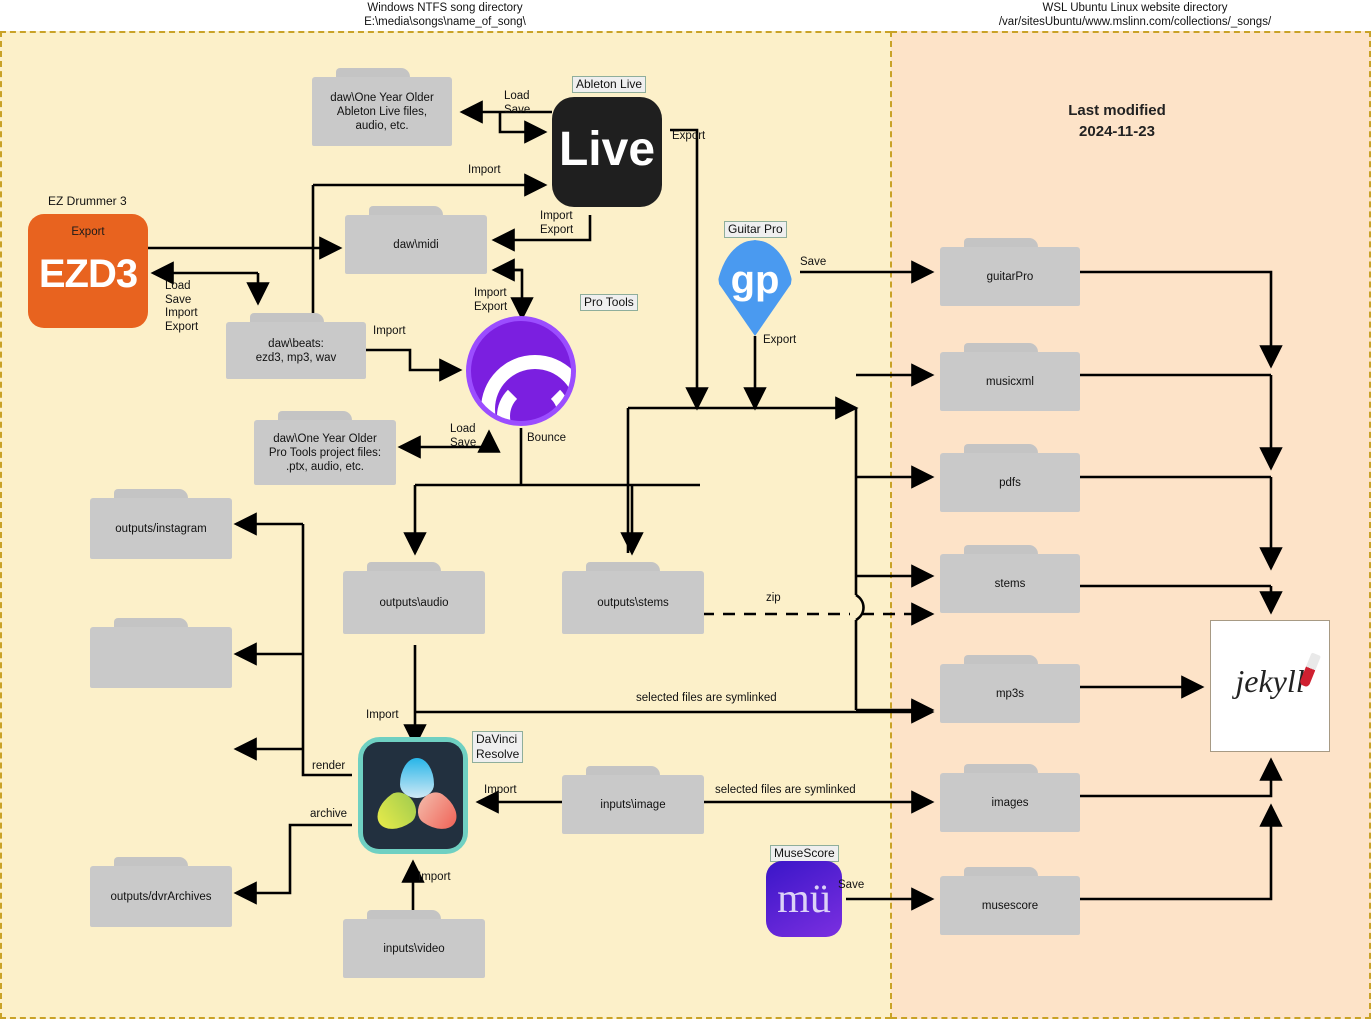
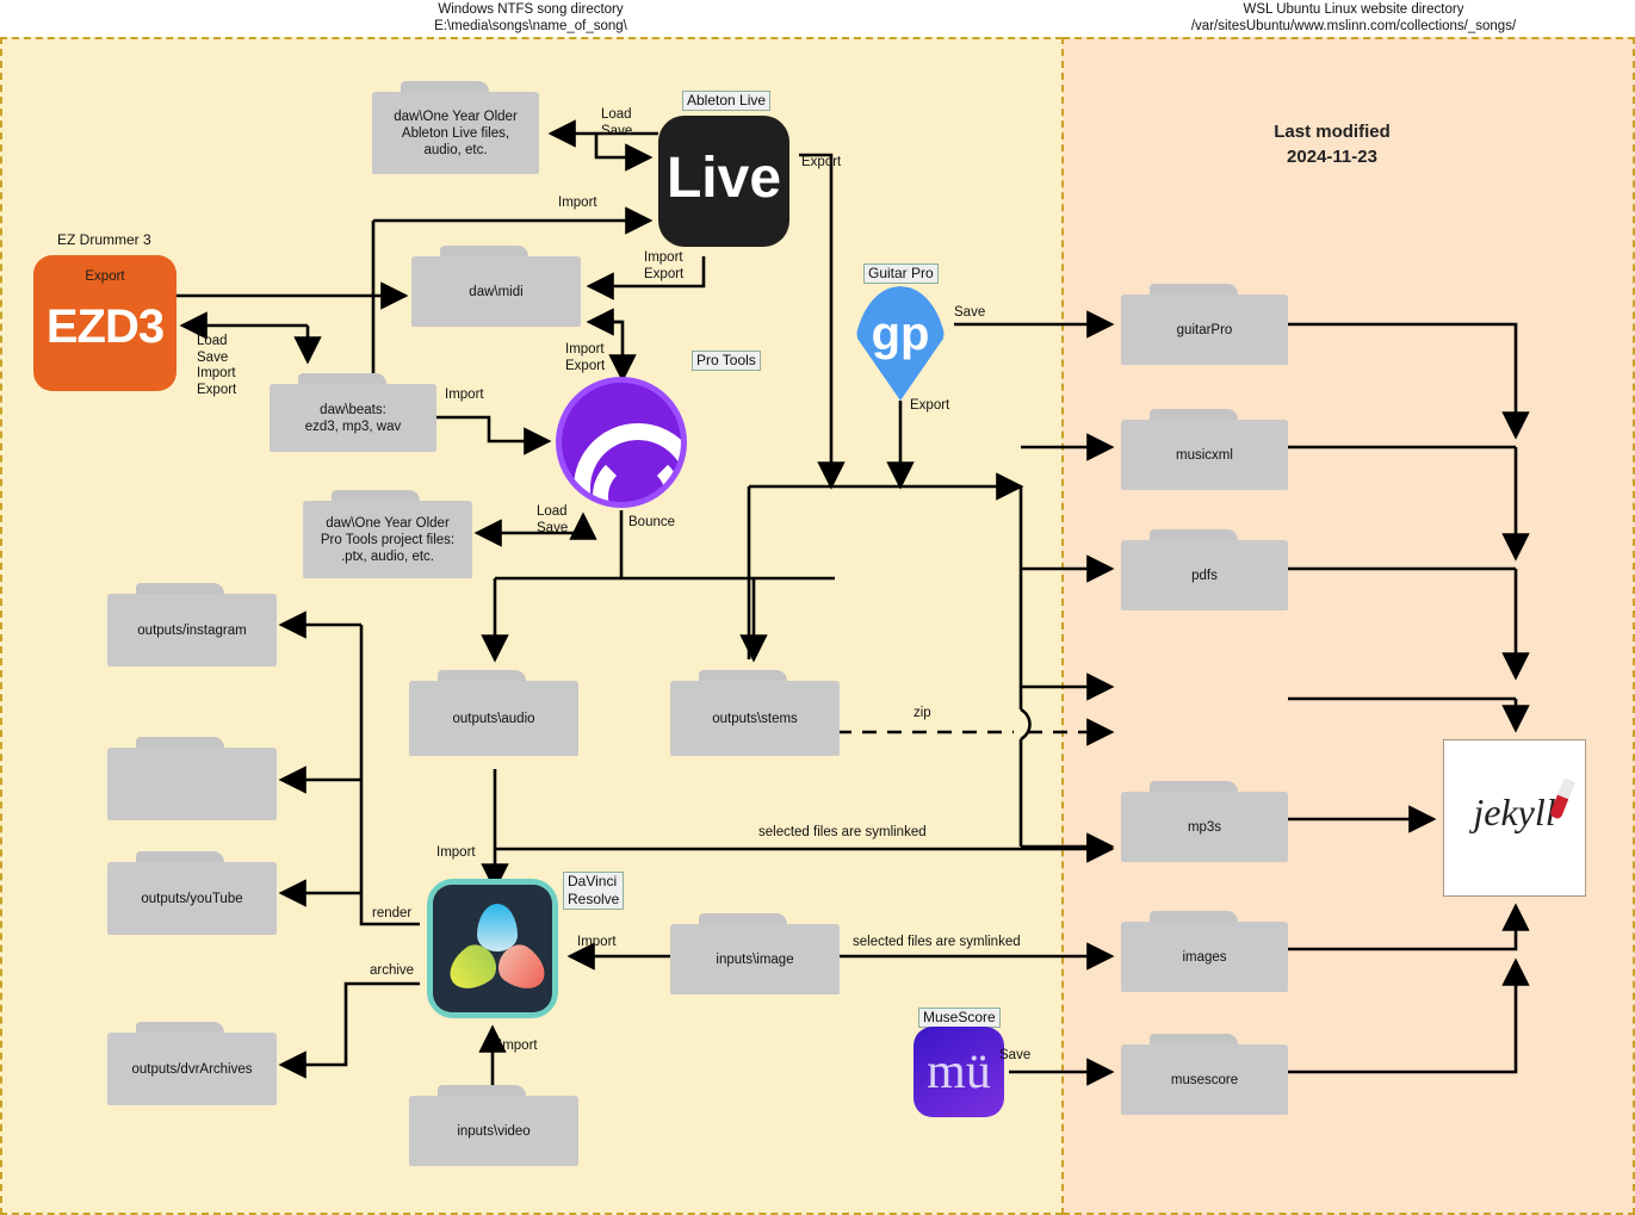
  Windows NTFS song directory
  E:\media\songs\name_of_song\
  WSL Ubuntu Linux website directory
  /var/sitesUbuntu/www.mslinn.com/collections/_songs/
  Last modified
  2024-11-23
  daw\One Year Older
  Ableton Live files,
  audio, etc.
  daw\midi
  daw\beats:
  ezd3, mp3, wav
  daw\One Year Older
  Pro Tools project files:
  .ptx, audio, etc.
  outputs/instagram
+ outputs/youTube
  outputs/dvrArchives
  outputs\audio
  outputs\stems
  inputs\image
  inputs\video
  guitarPro
  musicxml
  pdfs
- stems
  mp3s
  images
  musescore
  EZ Drummer 3
  Export
  EZD3
  Ableton Live
  Live
  Pro Tools
  Guitar Pro
  gp
  DaVinci
  Resolve
  MuseScore
  mü
  jekyl
  Load
  Save
  Export
  Import
  Import
  Export
  Load
  Save
  Import
  Export
  Import
  Import
  Export
  Load
  Save
  Bounce
  Save
  Export
  zip
  selected files are symlinked
  selected files are symlinked
  render
  archive
  Import
  Import
  Import
  Save
